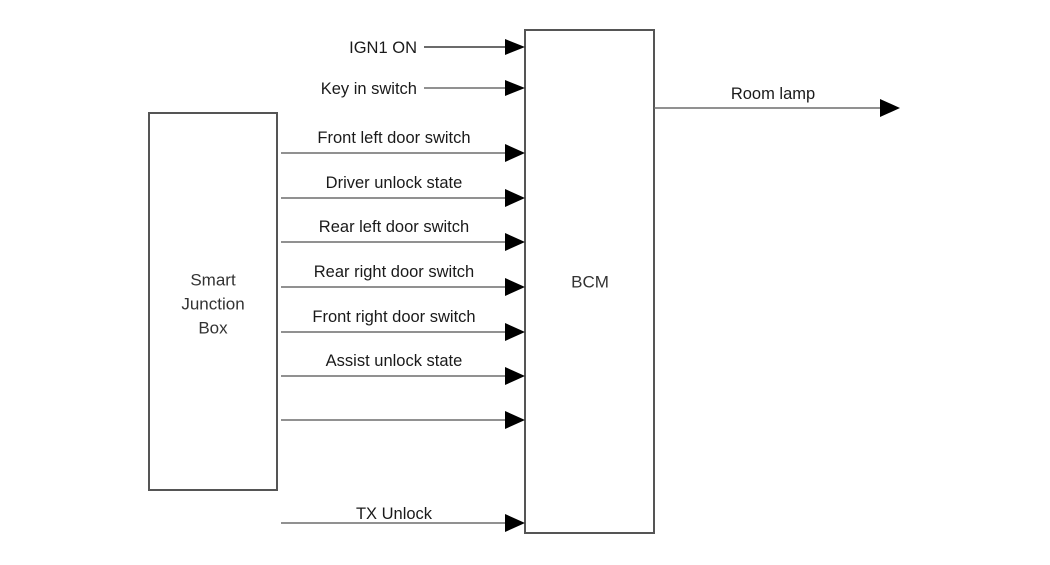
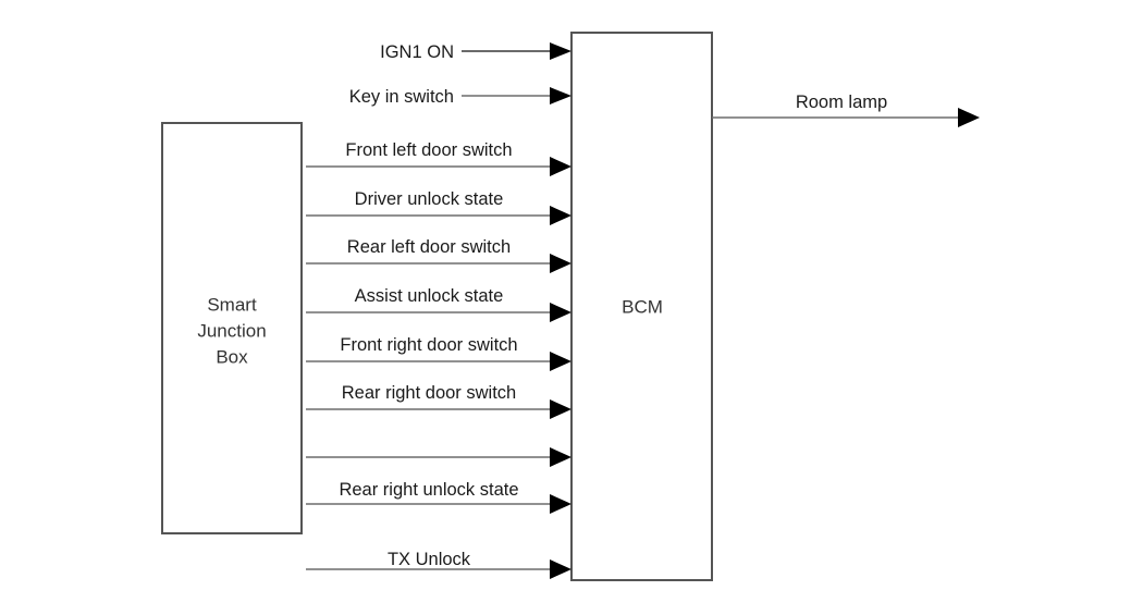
  Smart
  Junction
  Box
  BCM
  IGN1 ON
  Key in switch
  Front left door switch
  Driver unlock state
  Rear left door switch
- Rear right door switch
+ Assist unlock state
  Front right door switch
- Assist unlock state
+ Rear right door switch
+ Rear right unlock state
  TX Unlock
  Room lamp
